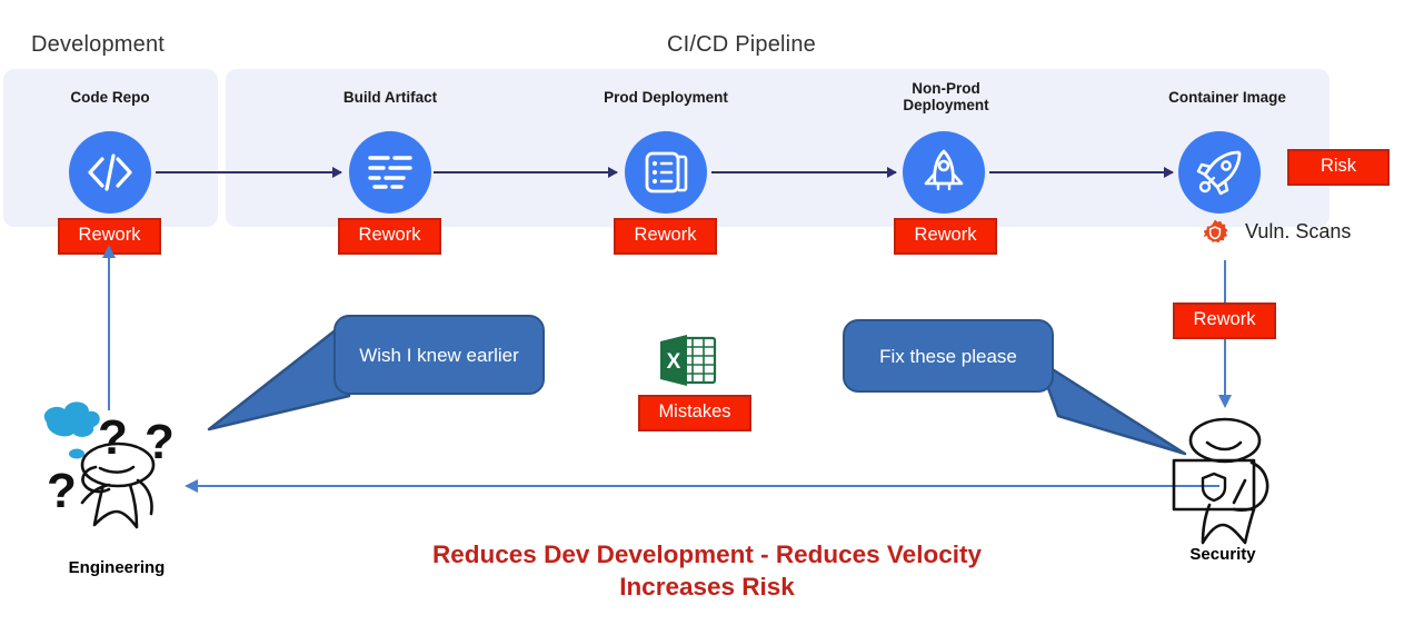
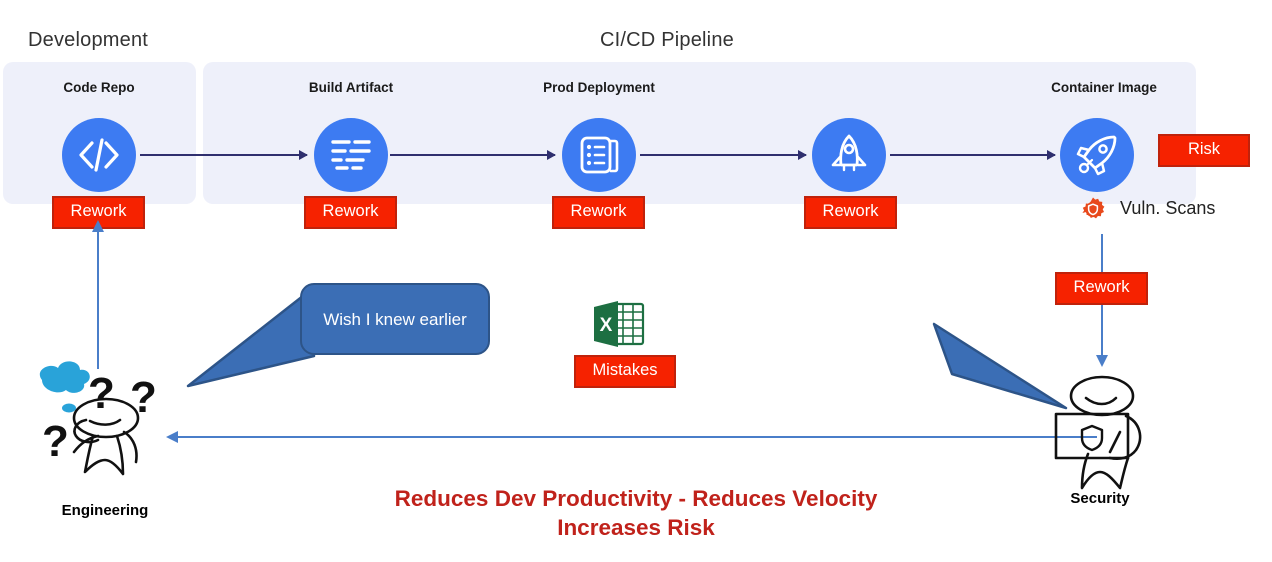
  Development
  CI/CD Pipeline
  Code Repo
  Build Artifact
  Prod Deployment
- Non-Prod
- Deployment
  Container Image
  Rework
  Rework
  Rework
  Rework
  Risk
  Vuln. Scans
  Rework
  Wish I knew earlier
- Fix these please
  X
  Mistakes
  ?
  ?
  ?
  Engineering
  Security
- Reduces Dev Development - Reduces Velocity
+ Reduces Dev Productivity - Reduces Velocity
  Increases Risk
